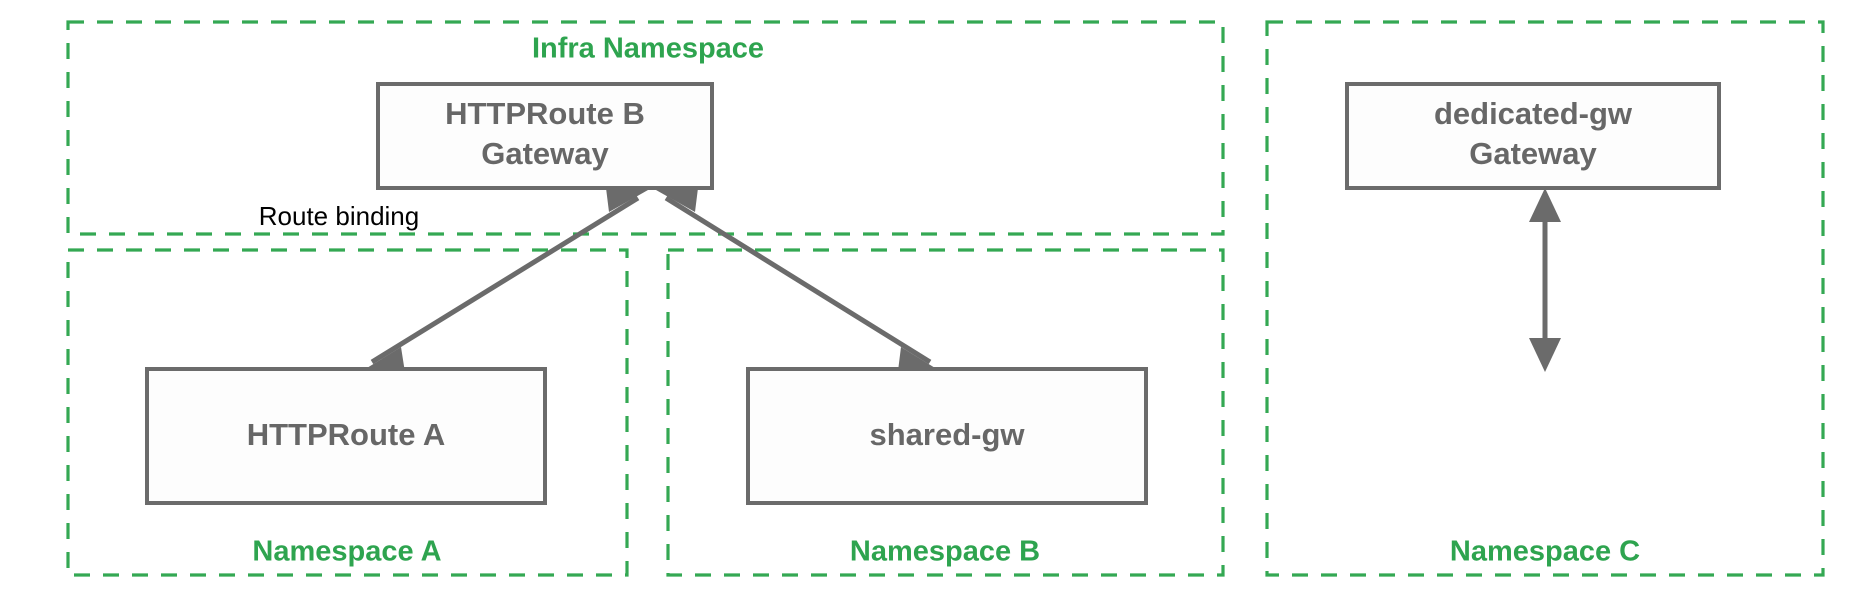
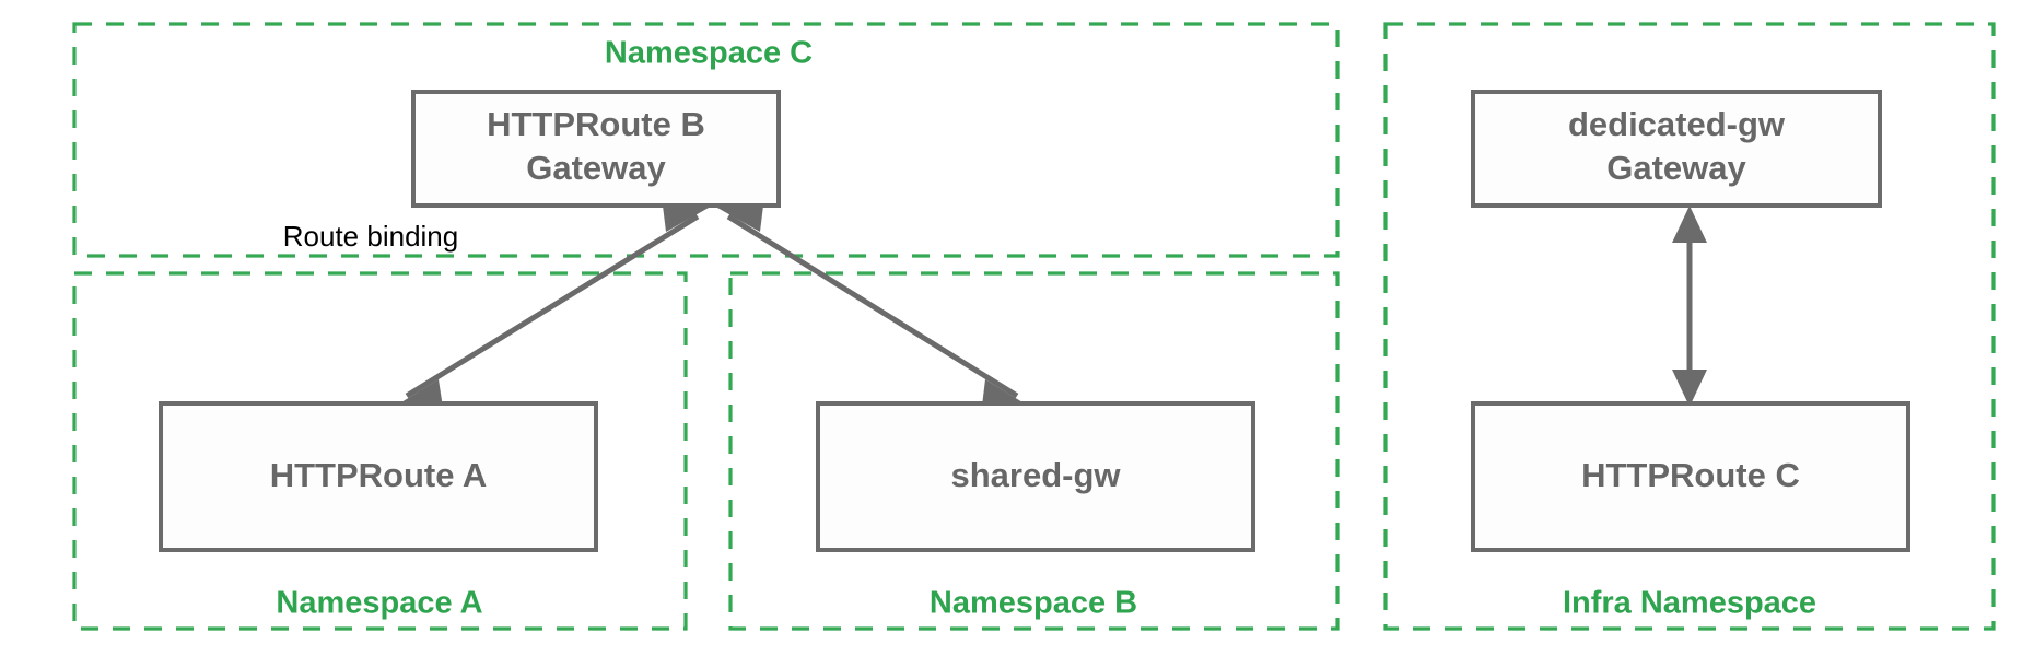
- Infra Namespace
+ Namespace C
  Namespace A
  Namespace B
- Namespace C
+ Infra Namespace
  Route binding
  HTTPRoute B
  Gateway
  dedicated-gw
  Gateway
  HTTPRoute A
  shared-gw
+ HTTPRoute C
